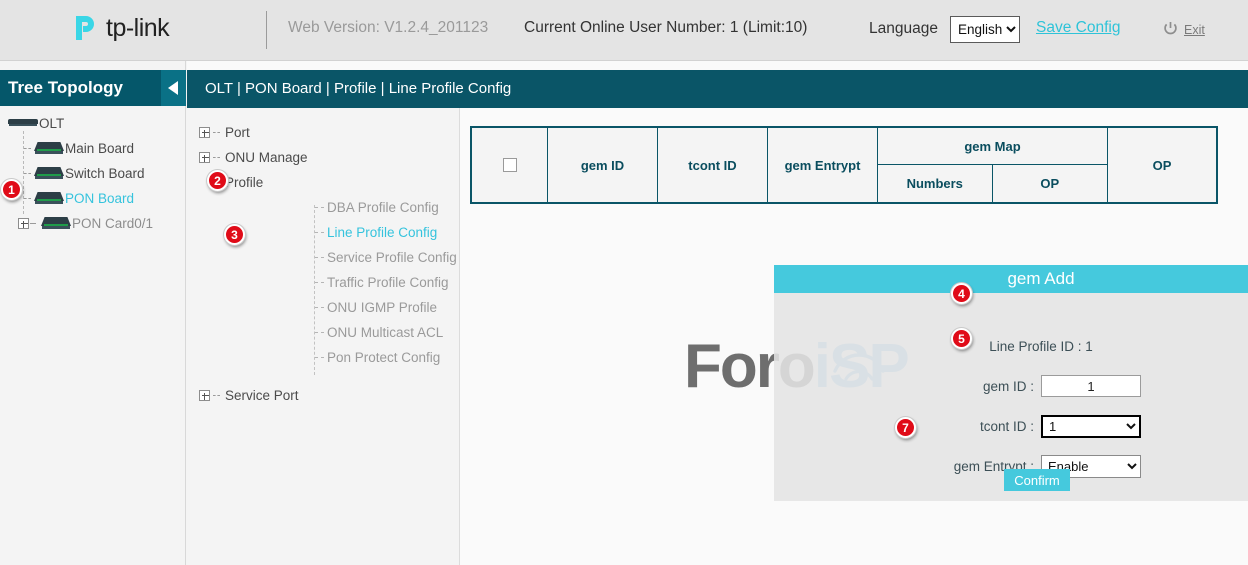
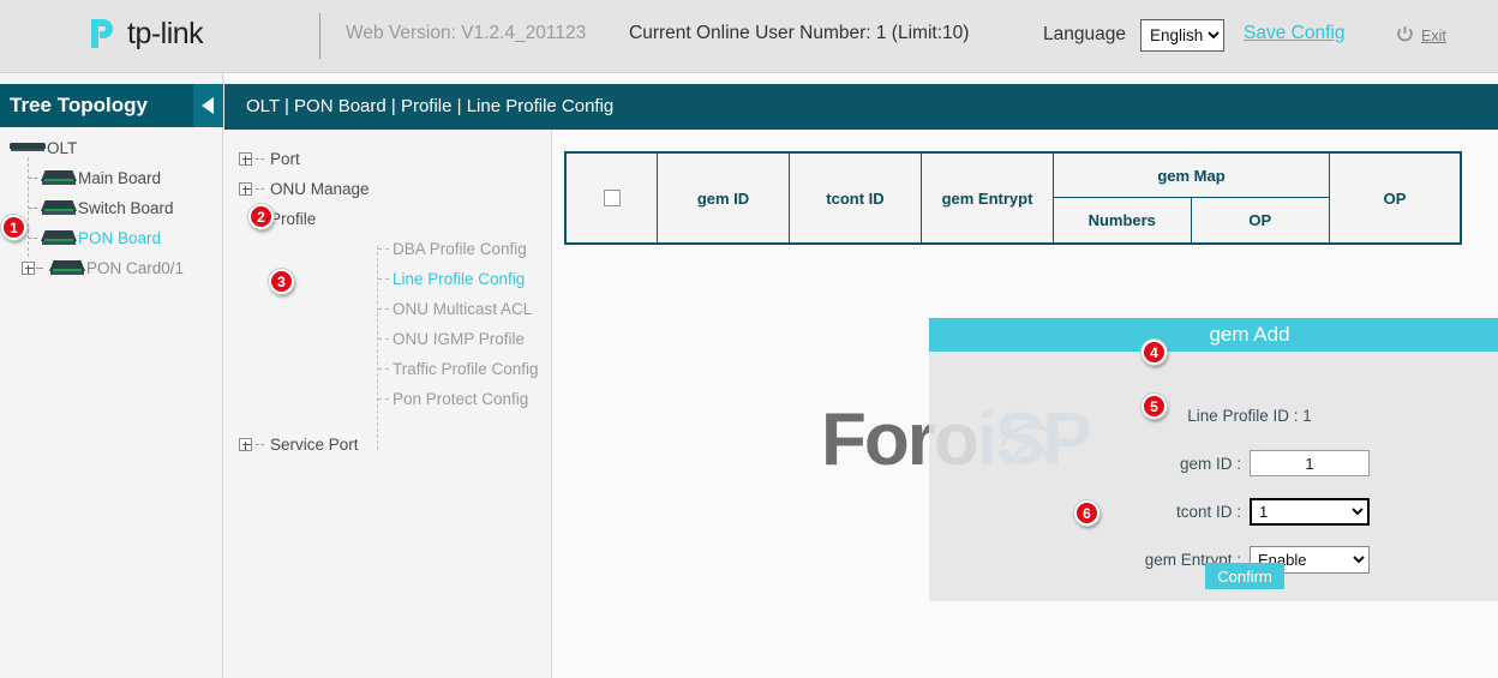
  tp-link
  Web Version: V1.2.4_201123
  Current Online User Number: 1 (Limit:10)
  Language
  English
  Save Config
  Exit
  Tree Topology
  OLT
  Main Board
  Switch Board
  PON Board
  PON Card0/1
  OLT | PON Board | Profile | Line Profile Config
  Port
  ONU Manage
  Profile
  DBA Profile Config
  Line Profile Config
- Service Profile Config
- Traffic Profile Config
+ ONU Multicast ACL
  ONU IGMP Profile
- ONU Multicast ACL
+ Traffic Profile Config
  Pon Protect Config
  Service Port
  gem ID
  tcont ID
  gem Entrypt
  gem Map
  Numbers
  OP
  OP
  gem Add
  Line Profile ID : 1
  gem ID :
  1
  tcont ID :
  1
  gem Entrypt :
  Enable
  Confirm
  1
  2
  3
  4
  5
- 7
+ 6
